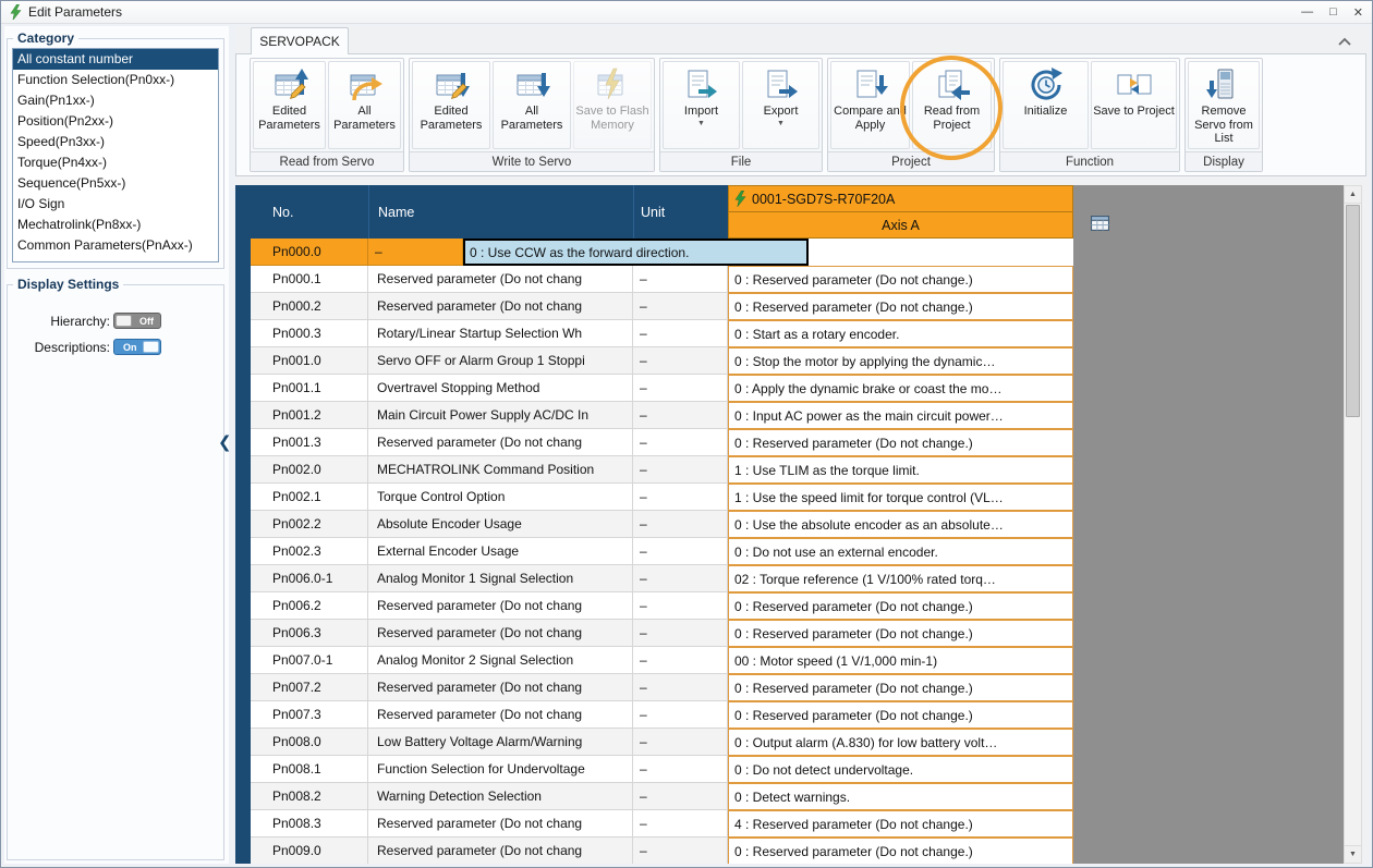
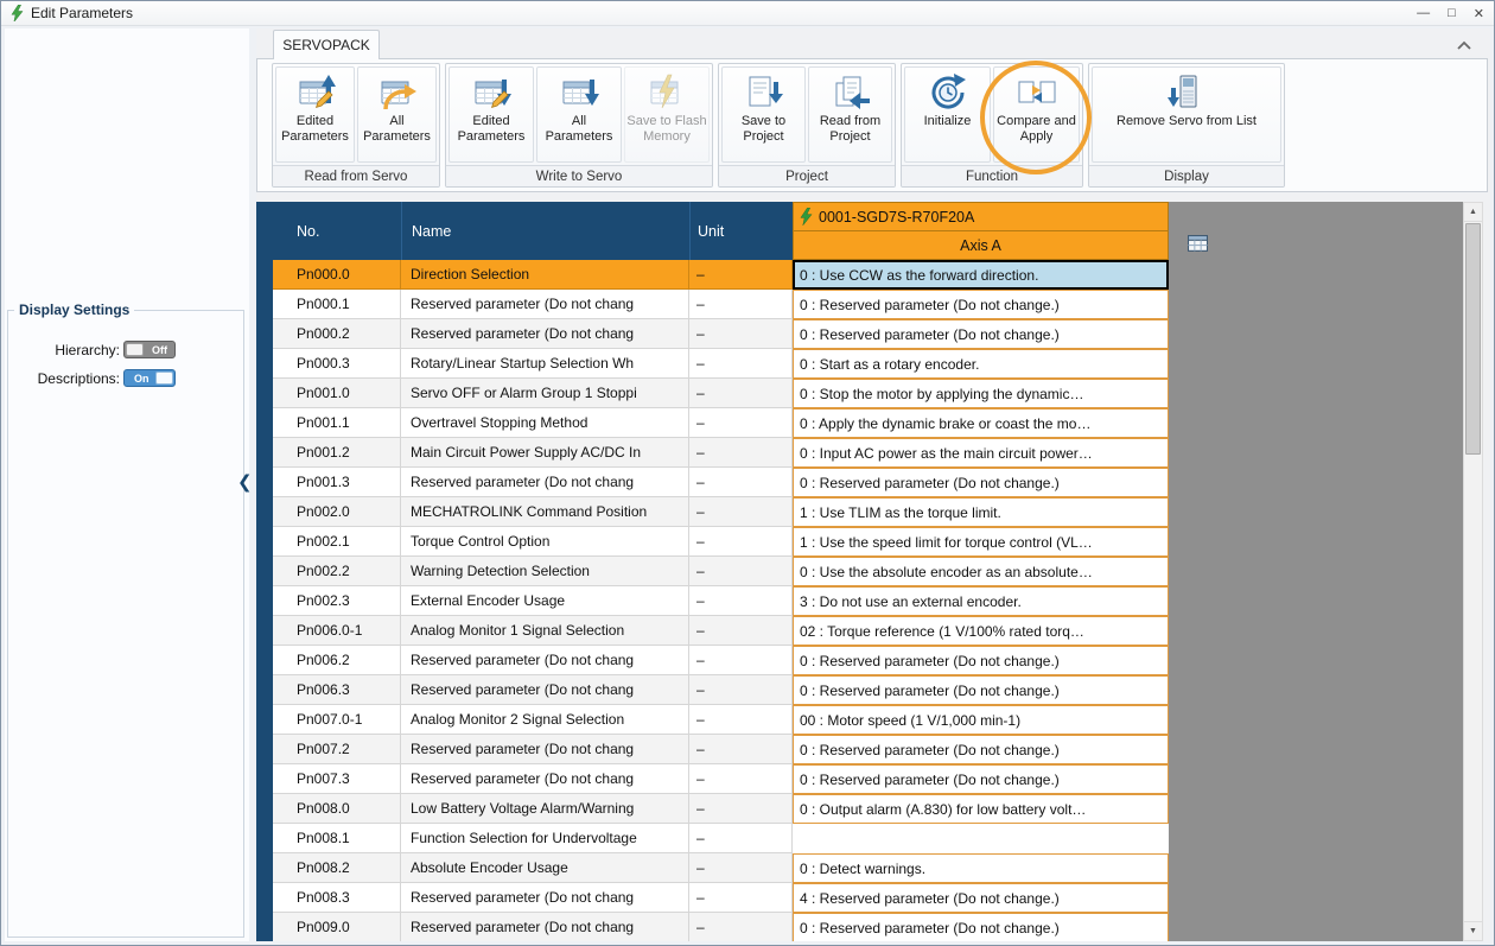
  Edit Parameters
  —
  □
  ✕
- Category
- All constant number
- Function Selection(Pn0xx-)
- Gain(Pn1xx-)
- Position(Pn2xx-)
- Speed(Pn3xx-)
- Torque(Pn4xx-)
- Sequence(Pn5xx-)
- I/O Sign
- Mechatrolink(Pn8xx-)
- Common Parameters(PnAxx-)
  Display Settings
  Hierarchy:
  Off
  Descriptions:
  On
  ❮
  SERVOPACK
  Edited Parameters
  All Parameters
  Read from Servo
  Edited Parameters
  All Parameters
  Save to Flash Memory
  Write to Servo
- Import
- Export
- File
- Compare and Apply
+ Save to Project
  Read from Project
  Project
  Initialize
- Save to Project
+ Compare and Apply
  Function
  Remove Servo from List
  Display
  No.
  Name
  Unit
  0001-SGD7S-R70F20A
  Axis A
  Pn000.0
+ Direction Selection
  –
  0 : Use CCW as the forward direction.
  Pn000.1
  Reserved parameter (Do not chang
  –
  0 : Reserved parameter (Do not change.)
  Pn000.2
  Reserved parameter (Do not chang
  –
  0 : Reserved parameter (Do not change.)
  Pn000.3
  Rotary/Linear Startup Selection Wh
  –
  0 : Start as a rotary encoder.
  Pn001.0
  Servo OFF or Alarm Group 1 Stoppi
  –
  0 : Stop the motor by applying the dynamic…
  Pn001.1
  Overtravel Stopping Method
  –
  0 : Apply the dynamic brake or coast the mo…
  Pn001.2
  Main Circuit Power Supply AC/DC In
  –
  0 : Input AC power as the main circuit power…
  Pn001.3
  Reserved parameter (Do not chang
  –
  0 : Reserved parameter (Do not change.)
  Pn002.0
  MECHATROLINK Command Position
  –
  1 : Use TLIM as the torque limit.
  Pn002.1
  Torque Control Option
  –
  1 : Use the speed limit for torque control (VL…
  Pn002.2
- Absolute Encoder Usage
+ Warning Detection Selection
  –
  0 : Use the absolute encoder as an absolute…
  Pn002.3
  External Encoder Usage
  –
- 0 : Do not use an external encoder.
+ 3 : Do not use an external encoder.
  Pn006.0-1
  Analog Monitor 1 Signal Selection
  –
  02 : Torque reference (1 V/100% rated torq…
  Pn006.2
  Reserved parameter (Do not chang
  –
  0 : Reserved parameter (Do not change.)
  Pn006.3
  Reserved parameter (Do not chang
  –
  0 : Reserved parameter (Do not change.)
  Pn007.0-1
  Analog Monitor 2 Signal Selection
  –
  00 : Motor speed (1 V/1,000 min-1)
  Pn007.2
  Reserved parameter (Do not chang
  –
  0 : Reserved parameter (Do not change.)
  Pn007.3
  Reserved parameter (Do not chang
  –
  0 : Reserved parameter (Do not change.)
  Pn008.0
  Low Battery Voltage Alarm/Warning
  –
  0 : Output alarm (A.830) for low battery volt…
  Pn008.1
  Function Selection for Undervoltage
  –
- 0 : Do not detect undervoltage.
  Pn008.2
- Warning Detection Selection
+ Absolute Encoder Usage
  –
  0 : Detect warnings.
  Pn008.3
  Reserved parameter (Do not chang
  –
  4 : Reserved parameter (Do not change.)
  Pn009.0
  Reserved parameter (Do not chang
  –
  0 : Reserved parameter (Do not change.)
